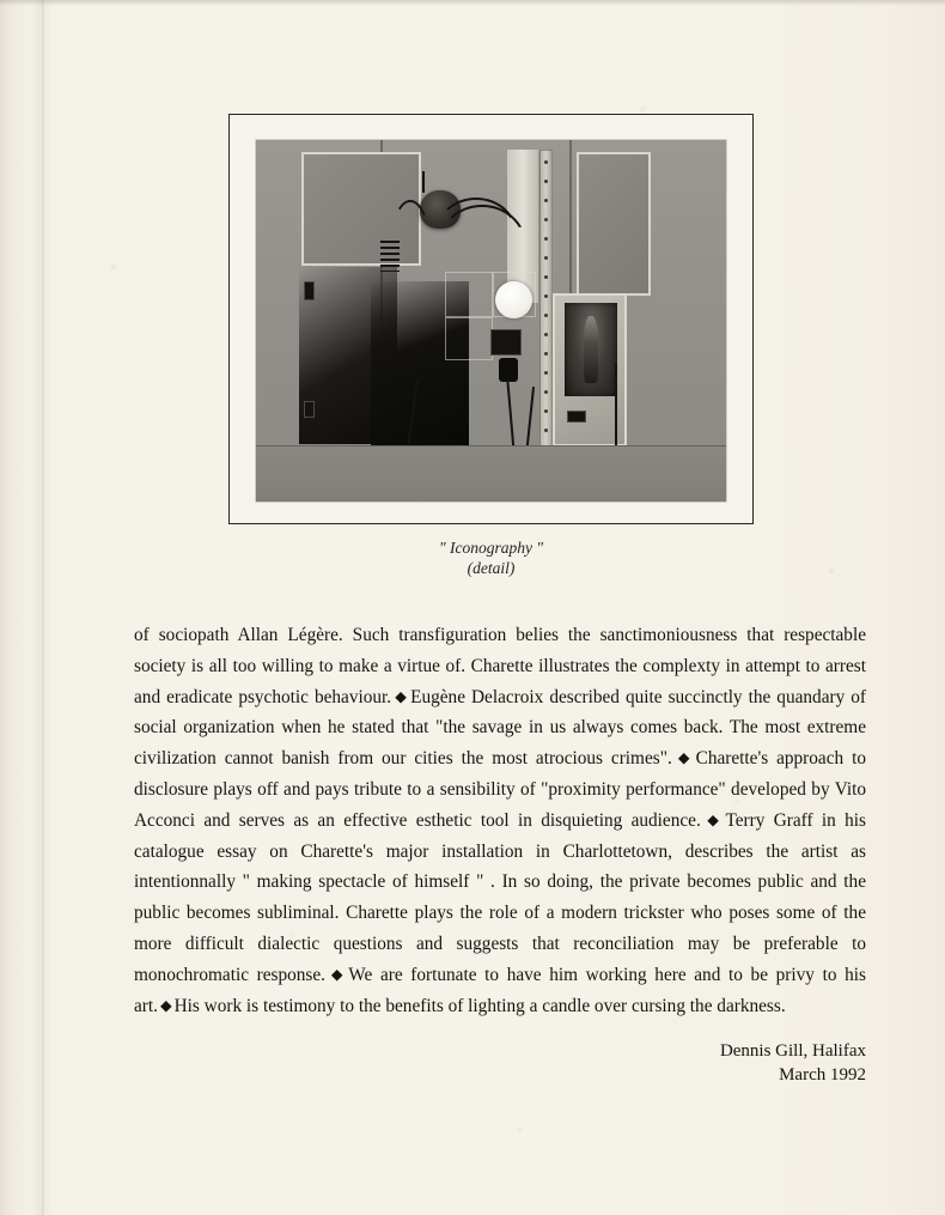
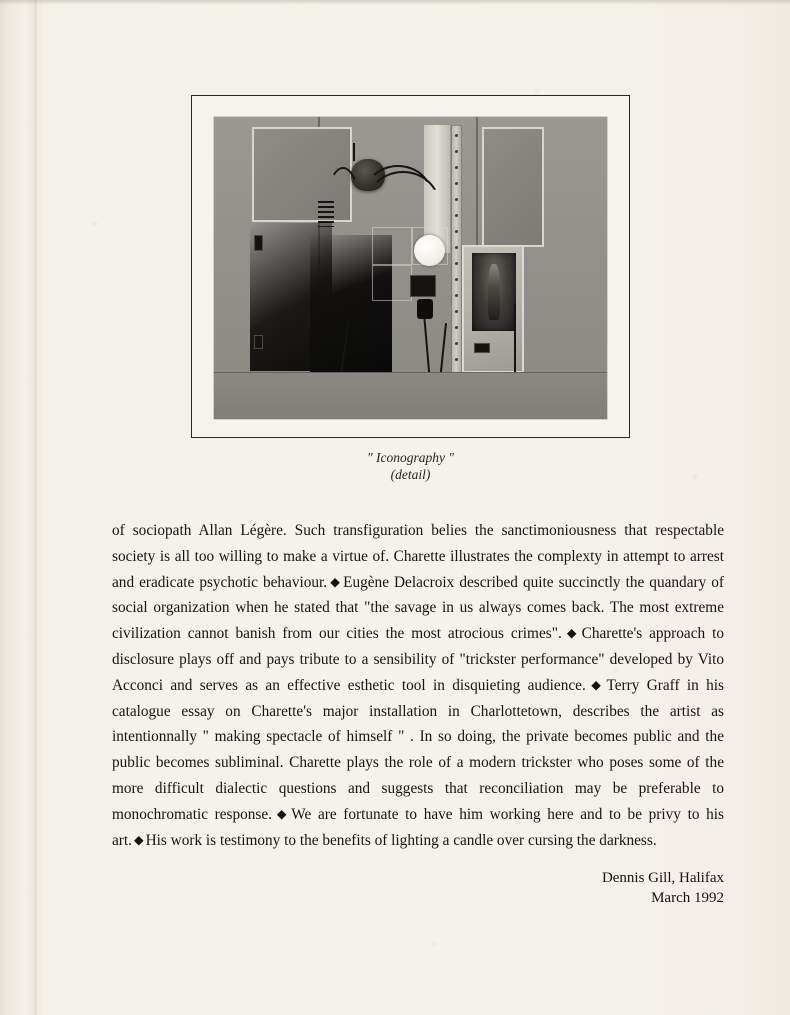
  " Iconography "
  (detail)
- of sociopath Allan Légère. Such transfiguration belies the sanctimoniousness that respectable society is all too willing to make a virtue of. Charette illustrates the complexty in attempt to arrest and eradicate psychotic behaviour. ◆ Eugène Delacroix described quite succinctly the quandary of social organization when he stated that "the savage in us always comes back. The most extreme civilization cannot banish from our cities the most atrocious crimes". ◆ Charette's approach to disclosure plays off and pays tribute to a sensibility of "proximity performance" developed by Vito Acconci and serves as an effective esthetic tool in disquieting audience. ◆ Terry Graff in his catalogue essay on Charette's major installation in Charlottetown, describes the artist as intentionnally " making spectacle of himself " . In so doing, the private becomes public and the public becomes subliminal. Charette plays the role of a modern trickster who poses some of the more difficult dialectic questions and suggests that reconciliation may be preferable to monochromatic response. ◆ We are fortunate to have him working here and to be privy to his art. ◆ His work is testimony to the benefits of lighting a candle over cursing the darkness.
+ of sociopath Allan Légère. Such transfiguration belies the sanctimoniousness that respectable society is all too willing to make a virtue of. Charette illustrates the complexty in attempt to arrest and eradicate psychotic behaviour. ◆ Eugène Delacroix described quite succinctly the quandary of social organization when he stated that "the savage in us always comes back. The most extreme civilization cannot banish from our cities the most atrocious crimes". ◆ Charette's approach to disclosure plays off and pays tribute to a sensibility of "trickster performance" developed by Vito Acconci and serves as an effective esthetic tool in disquieting audience. ◆ Terry Graff in his catalogue essay on Charette's major installation in Charlottetown, describes the artist as intentionnally " making spectacle of himself " . In so doing, the private becomes public and the public becomes subliminal. Charette plays the role of a modern trickster who poses some of the more difficult dialectic questions and suggests that reconciliation may be preferable to monochromatic response. ◆ We are fortunate to have him working here and to be privy to his art. ◆ His work is testimony to the benefits of lighting a candle over cursing the darkness.
  Dennis Gill, Halifax
  March 1992
